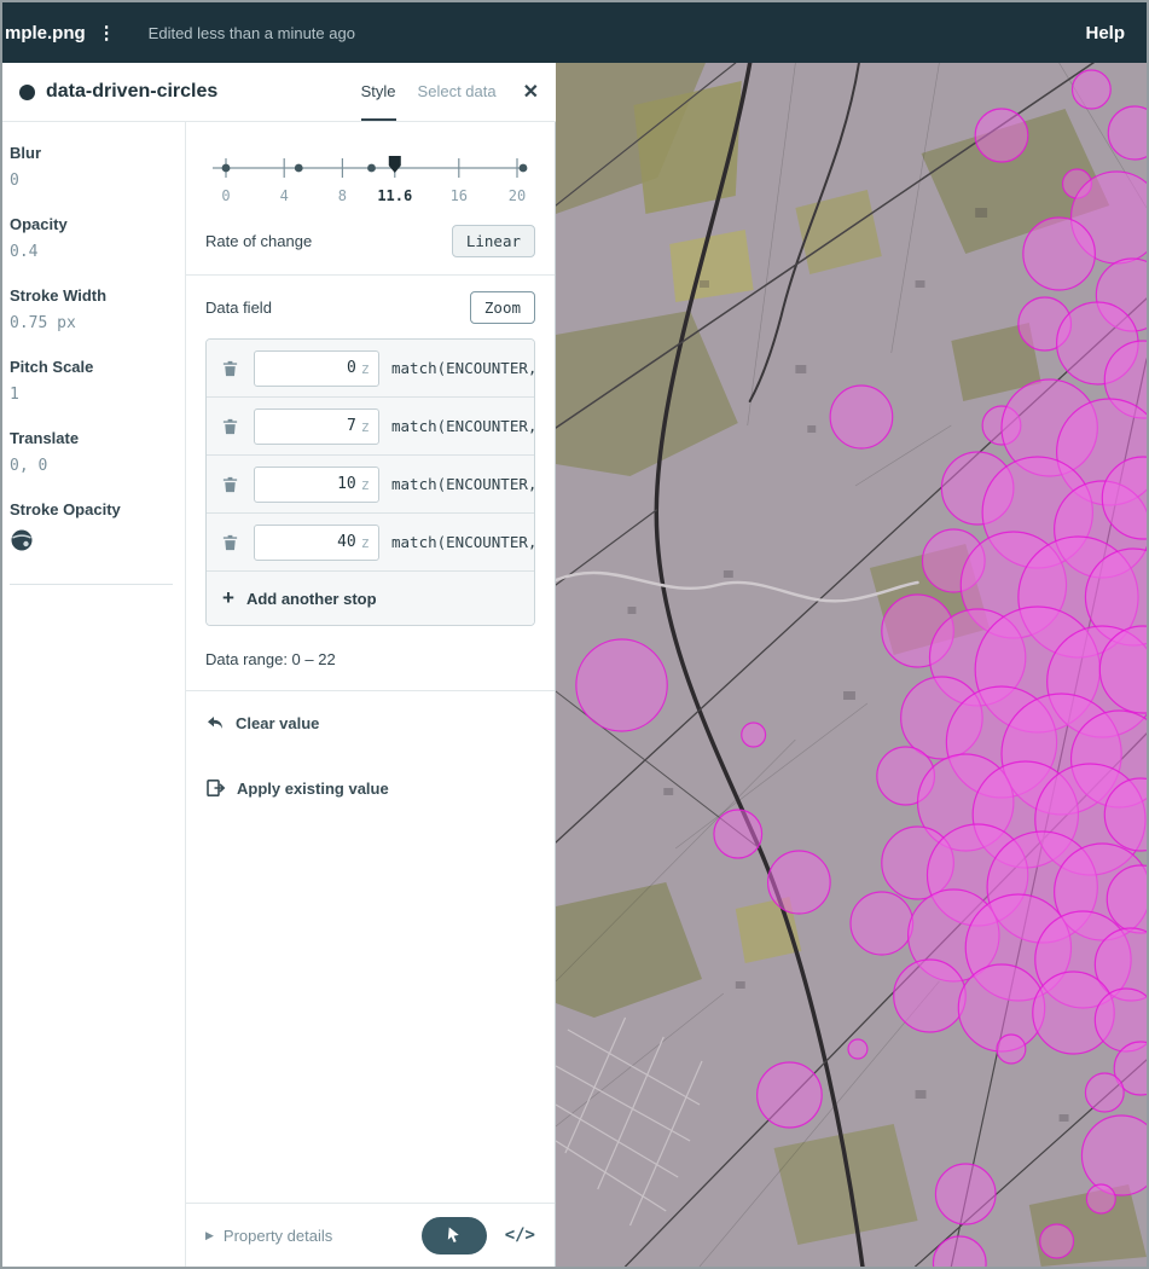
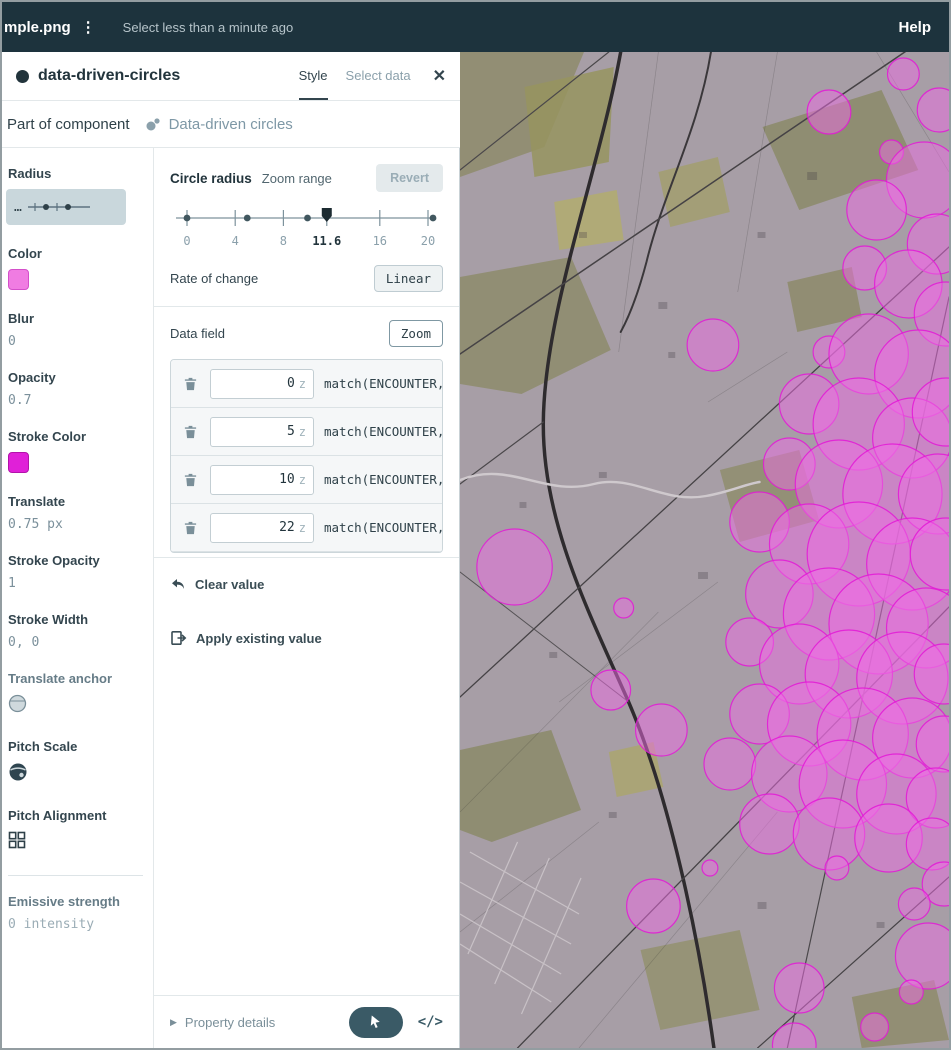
  mple.png
  ⋮
- Edited less than a minute ago
+ Select less than a minute ago
  Help
  data-driven-circles
  Style
  Select data
  ✕
+ Part of component
+ Data-driven circles
+ Radius
+ …
+ Color
  Blur
  0
  Opacity
- 0.4
+ 0.7
+ Stroke Color
- Stroke Width
+ Translate
  0.75 px
- Pitch Scale
+ Stroke Opacity
  1
- Translate
+ Stroke Width
  0, 0
+ Translate anchor
- Stroke Opacity
+ Pitch Scale
+ Pitch Alignment
+ Emissive strength
+ 0 intensity
+ Circle radius
+ Zoom range
+ Revert
  0
  4
  8
  16
  20
  11.6
  Rate of change
  Linear
  Data field
  Zoom
  0
  z
  match(ENCOUNTER,
- 7
+ 5
  z
  match(ENCOUNTER,
  10
  z
  match(ENCOUNTER,
- 40
+ 22
  z
  match(ENCOUNTER,
- +
- Add another stop
- Data range: 0 – 22
  Clear value
  Apply existing value
  ▶
  Property details
  </>
